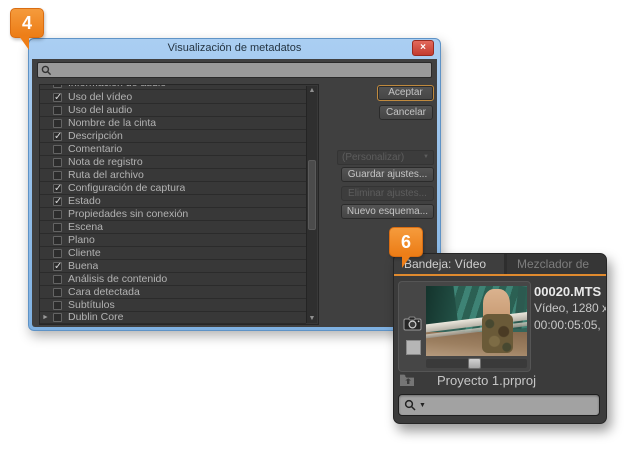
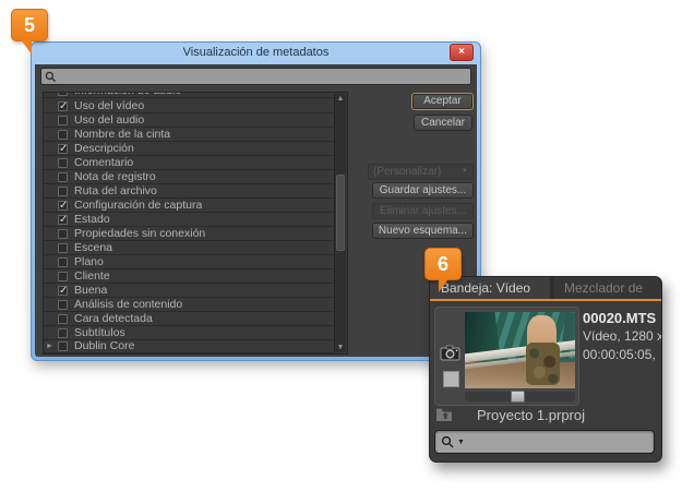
  Visualización de metadatos
  ×
  ✓
  Uso del vídeo
  Uso del audio
  Nombre de la cinta
  ✓
  Descripción
  Comentario
  Nota de registro
  Ruta del archivo
  ✓
  Configuración de captura
  ✓
  Estado
  Propiedades sin conexión
  Escena
  Plano
  Cliente
  ✓
  Buena
  Análisis de contenido
  Cara detectada
  Subtítulos
  Dublin Core
  Aceptar
  Cancelar
  (Personalizar)
  Guardar ajustes...
  Eliminar ajustes...
  Nuevo esquema...
  Bandeja: Vídeo
  Mezclador de
  00020.MTS
  Vídeo, 1280 x
  00:00:05:05,
  Proyecto 1.prproj
- 4
+ 5
  6
